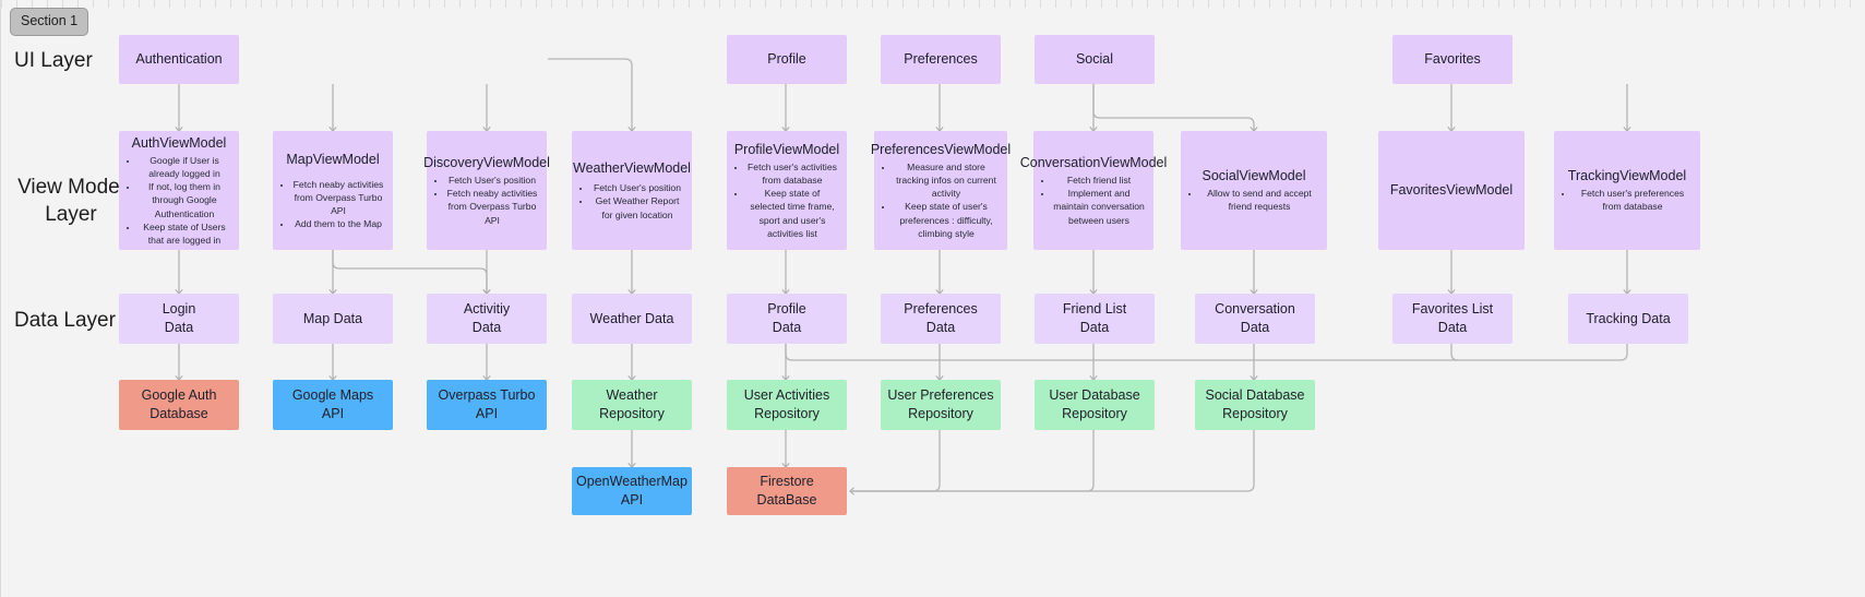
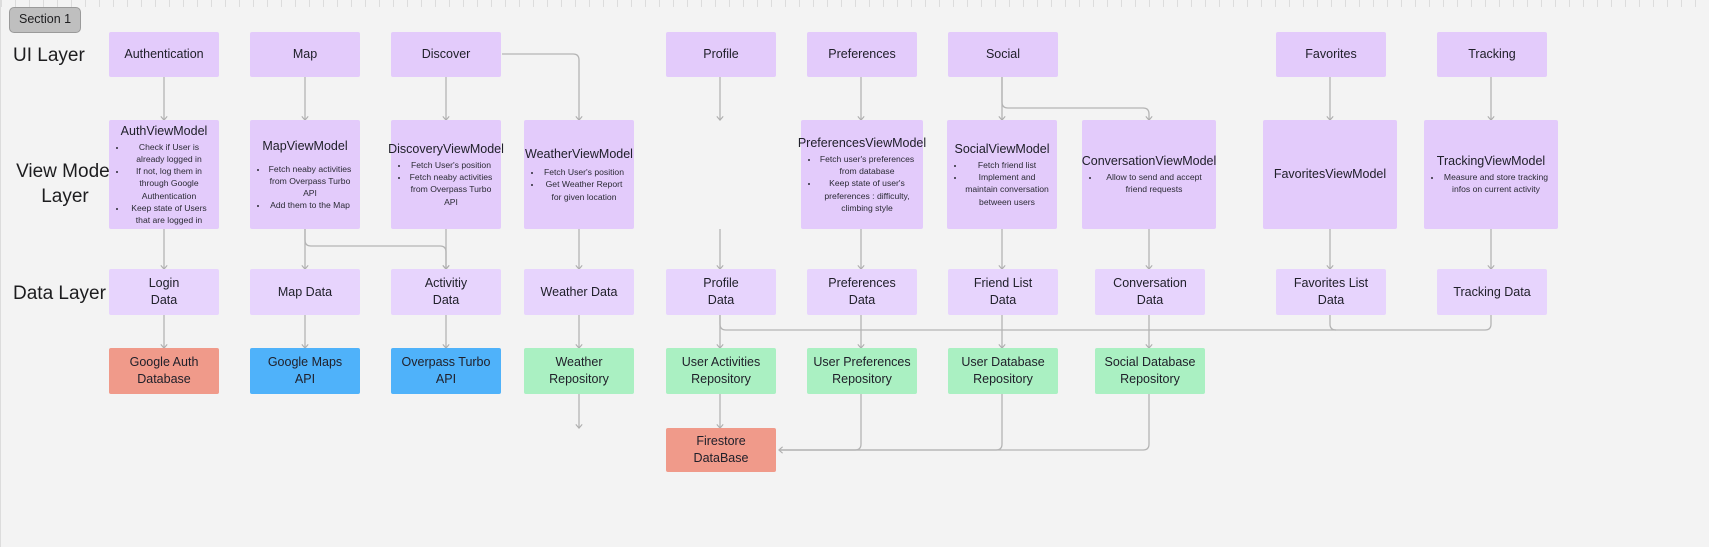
  Section 1
  UI Layer
  View Mode
  Layer
  Data Layer
  Authentication
+ Map
+ Discover
  Profile
  Preferences
  Social
  Favorites
+ Tracking
  AuthViewModel
- Google if User is already logged in
+ Check if User is already logged in
  If not, log them in through Google Authentication
  Keep state of Users that are logged in
  MapViewModel
  Fetch neaby activities from Overpass Turbo API
  Add them to the Map
  DiscoveryViewModel
  Fetch User's position
  Fetch neaby activities from Overpass Turbo API
  WeatherViewModel
  Fetch User's position
  Get Weather Report for given location
- ProfileViewModel
- Fetch user's activities from database
- Keep state of selected time frame, sport and user's activities list
  PreferencesViewModel
- Measure and store tracking infos on current activity
+ Fetch user's preferences from database
  Keep state of user's preferences : difficulty, climbing style
- ConversationViewModel
+ SocialViewModel
  Fetch friend list
  Implement and maintain conversation between users
- SocialViewModel
+ ConversationViewModel
  Allow to send and accept friend requests
  FavoritesViewModel
  TrackingViewModel
- Fetch user's preferences from database
+ Measure and store tracking infos on current activity
  Login
  Data
  Map Data
  Activitiy
  Data
  Weather Data
  Profile
  Data
  Preferences
  Data
  Friend List
  Data
  Conversation
  Data
  Favorites List
  Data
  Tracking Data
  Google Auth
  Database
  Google Maps
  API
  Overpass Turbo
  API
  Weather Repository
  User Activities
  Repository
  User Preferences
  Repository
  User Database
  Repository
  Social Database
  Repository
- OpenWeatherMap API
  Firestore DataBase
